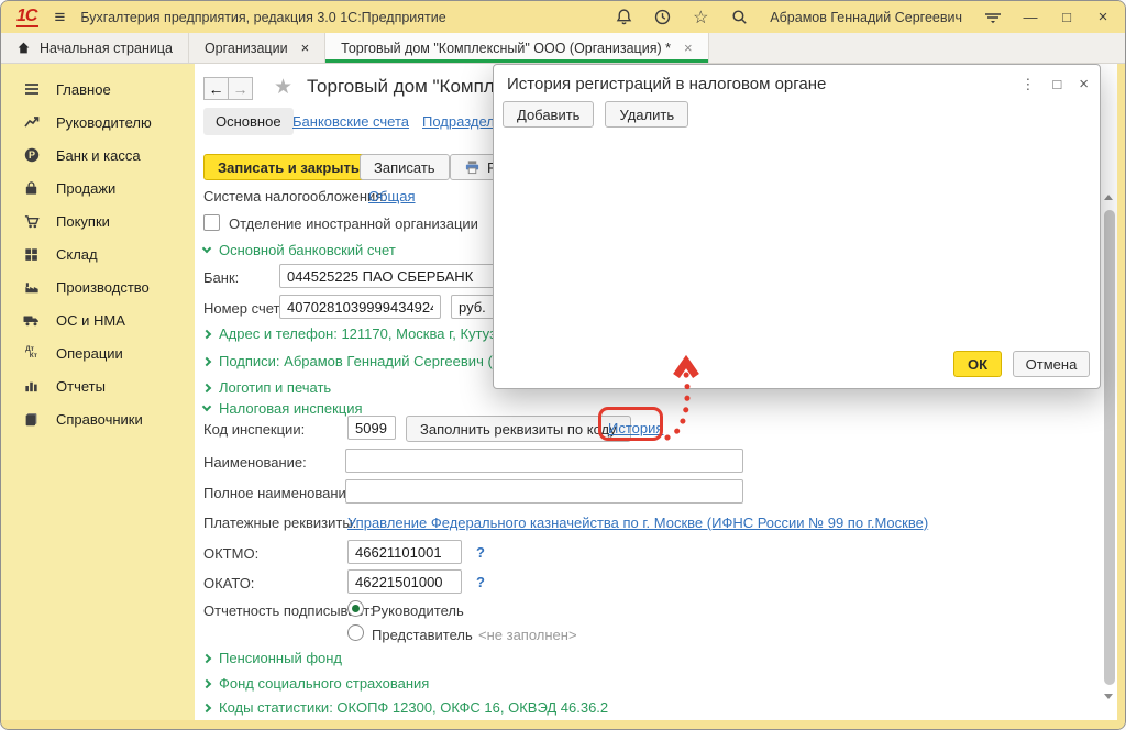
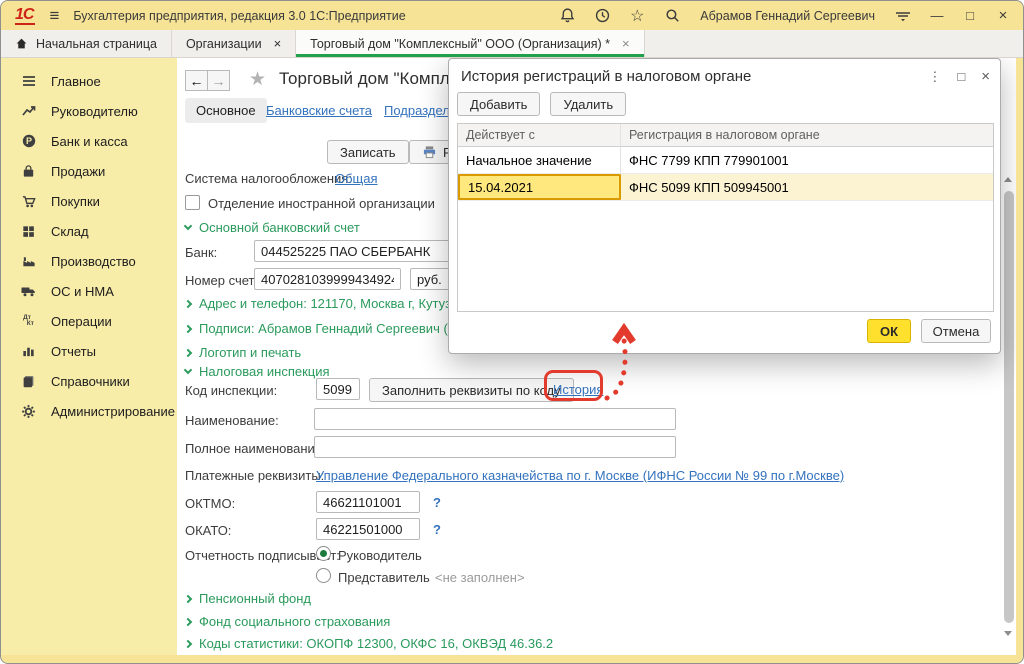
  1С
  ≡
  Бухгалтерия предприятия, редакция 3.0 1С:Предприятие
  ☆
  Абрамов Геннадий Сергеевич
  —
  □
  ×
  Начальная страница
  Организации
  ×
  Торговый дом "Комплексный" ООО (Организация) *
  ×
  Главное
  Руководителю
  Р
  Банк и касса
  Продажи
  Покупки
  Склад
  Производство
  ОС и НМА
  Операции
  Отчеты
  Справочники
+ Администрирование
  ←
  →
  ★
  Основное
  Банковские счета
- Записать и закрыть
  Записать
  Система налогообложения:
  Общая
  Отделение иностранной организации
  Основной банковский счет
  Банк:
  044525225 ПАО СБЕРБАНК
  Номер счет
  407028103999943492
  руб.
  Адрес и телефон: 121170, Москва г, Куту
  Подписи: Абрамов Геннадий Сергеевич (
  Логотип и печать
  Налоговая инспекция
  Код инспекции:
  5099
  Заполнить реквизиты по коду
  История
  Наименование:
  Полное наименовани
  Платежные реквизиты:
  Управление Федерального казначейства по г. Москве (ИФНС России № 99 по г.Москве)
  ОКТМО:
  46621101001
  ?
  ОКАТО:
  46221501000
  ?
  Отчетность подписывт:
  Руководитель
  Представитель
  <не заполнен>
  Пенсионный фонд
  Фонд социального страхования
  Коды статистики: ОКОПФ 12300, ОКФС 16, ОКВЭД 46.36.2
  История регистраций в налоговом органе
  ⋮
  □
  ×
  Добавить
  Удалить
+ Действует с
+ Регистрация в налоговом органе
+ Начальное значение
+ ФНС 7799 КПП 779901001
+ 15.04.2021
+ ФНС 5099 КПП 509945001
  ОК
  Отмена
